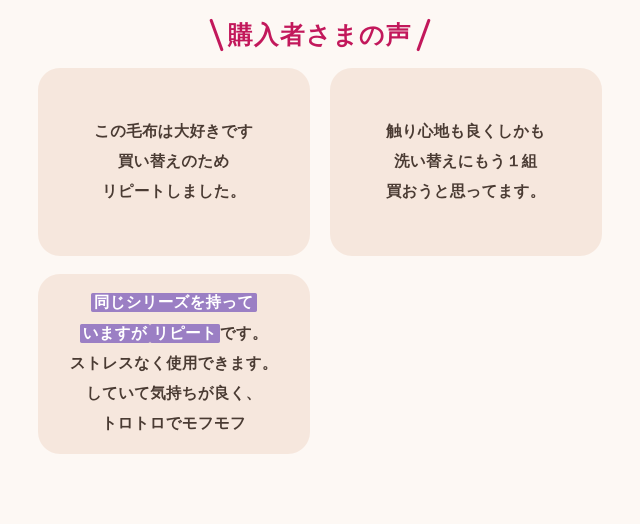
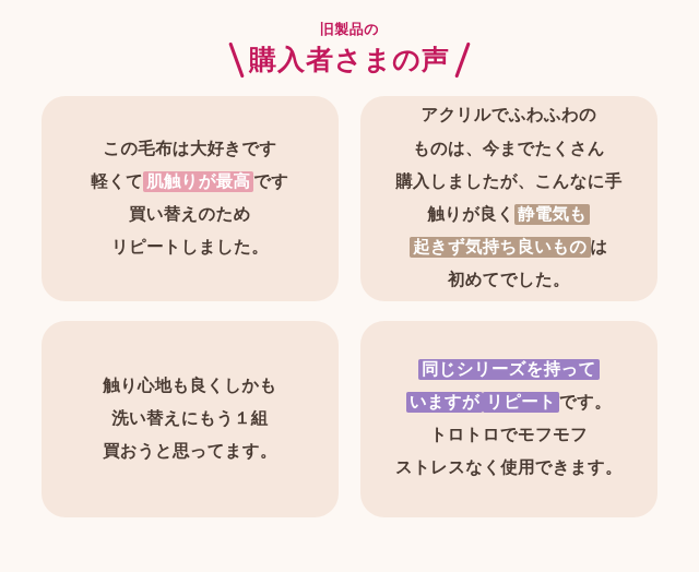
+ 旧製品の
  購入者さまの声
  この毛布は大好きです
+ 軽くて 肌触りが最高 です
  買い替えのため
  リピートしました。
+ アクリルでふわふわの
+ ものは、今までたくさん
+ 購入しましたが、こんなに手
+ 触りが良く 静電気も
+ 起きず気持ち良いもの は
+ 初めてでした。
  触り心地も良くしかも
  洗い替えにもう１組
  買おうと思ってます。
  同じシリーズを持って
  いますが リピート です。
- ストレスなく使用できます。
+ トロトロでモフモフ
- していて気持ちが良く、
- トロトロでモフモフ
+ ストレスなく使用できます。
